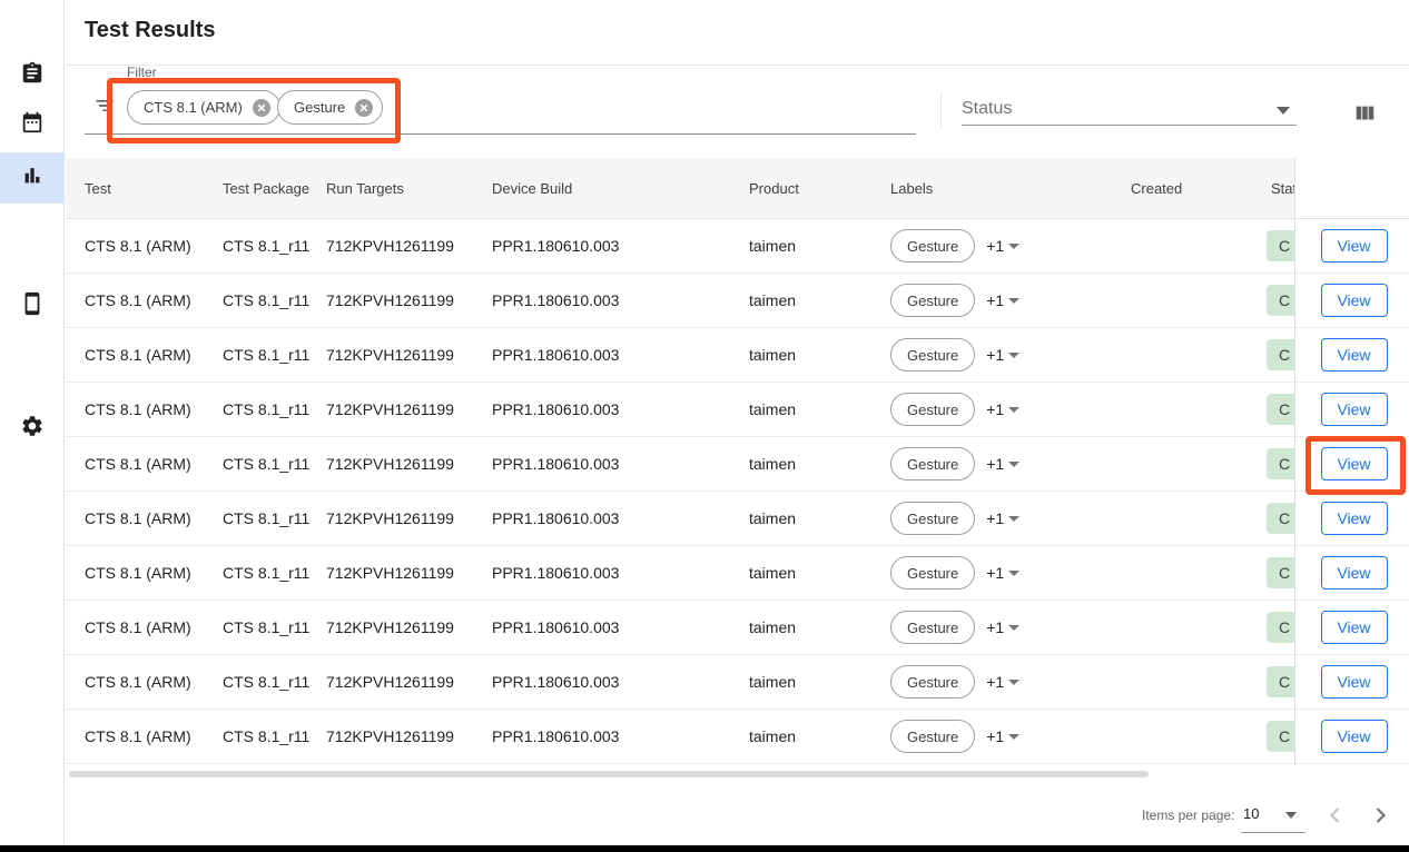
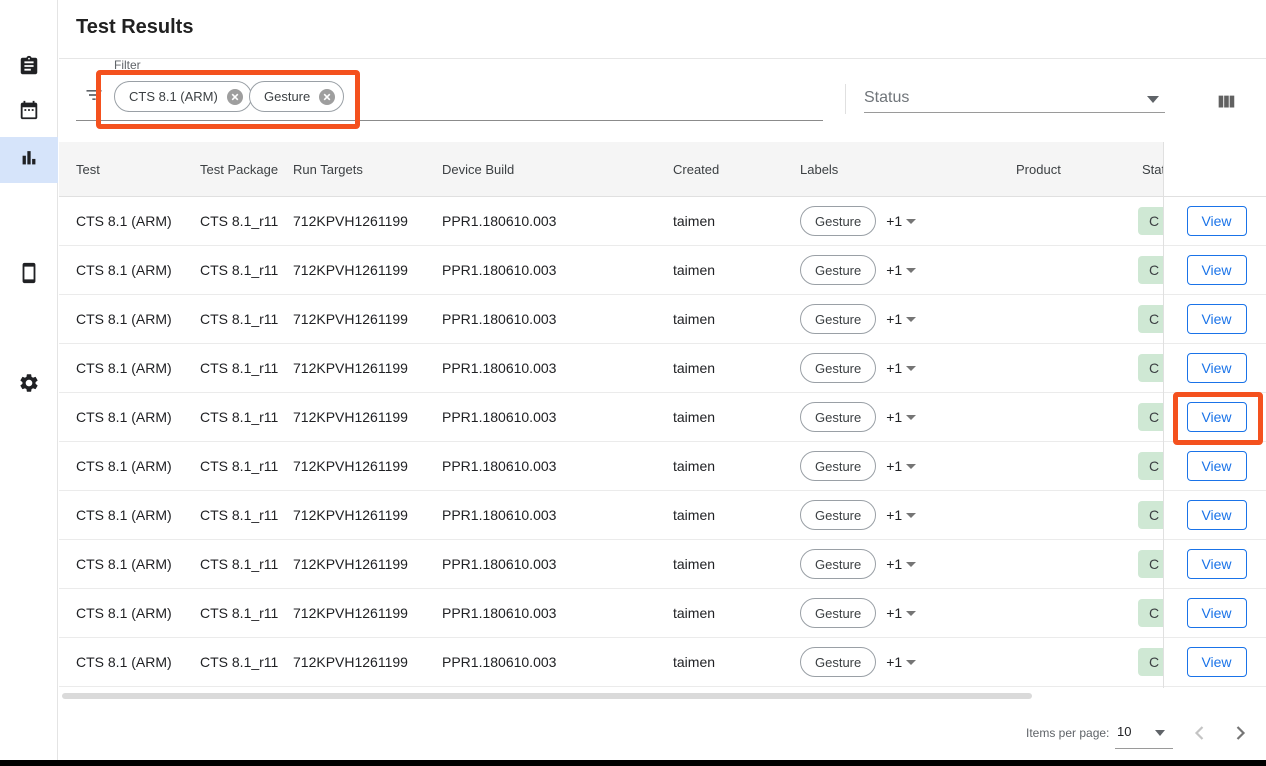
  Test Results
  Filter
  CTS 8.1 (ARM)
  Gesture
  Status
  Test
  Test Package
  Run Targets
  Device Build
- Product
+ Created
  Labels
- Created
+ Product
  Sta
  CTS 8.1 (ARM)
  CTS 8.1_r11
  712KPVH1261199
  PPR1.180610.003
  taimen
  Gesture
  +1
  C
  CTS 8.1 (ARM)
  CTS 8.1_r11
  712KPVH1261199
  PPR1.180610.003
  taimen
  Gesture
  +1
  C
  CTS 8.1 (ARM)
  CTS 8.1_r11
  712KPVH1261199
  PPR1.180610.003
  taimen
  Gesture
  +1
  C
  CTS 8.1 (ARM)
  CTS 8.1_r11
  712KPVH1261199
  PPR1.180610.003
  taimen
  Gesture
  +1
  C
  CTS 8.1 (ARM)
  CTS 8.1_r11
  712KPVH1261199
  PPR1.180610.003
  taimen
  Gesture
  +1
  C
  CTS 8.1 (ARM)
  CTS 8.1_r11
  712KPVH1261199
  PPR1.180610.003
  taimen
  Gesture
  +1
  C
  CTS 8.1 (ARM)
  CTS 8.1_r11
  712KPVH1261199
  PPR1.180610.003
  taimen
  Gesture
  +1
  C
  CTS 8.1 (ARM)
  CTS 8.1_r11
  712KPVH1261199
  PPR1.180610.003
  taimen
  Gesture
  +1
  C
  CTS 8.1 (ARM)
  CTS 8.1_r11
  712KPVH1261199
  PPR1.180610.003
  taimen
  Gesture
  +1
  C
  CTS 8.1 (ARM)
  CTS 8.1_r11
  712KPVH1261199
  PPR1.180610.003
  taimen
  Gesture
  +1
  C
  View
  View
  View
  View
  View
  View
  View
  View
  View
  View
  Items per page:
  10
